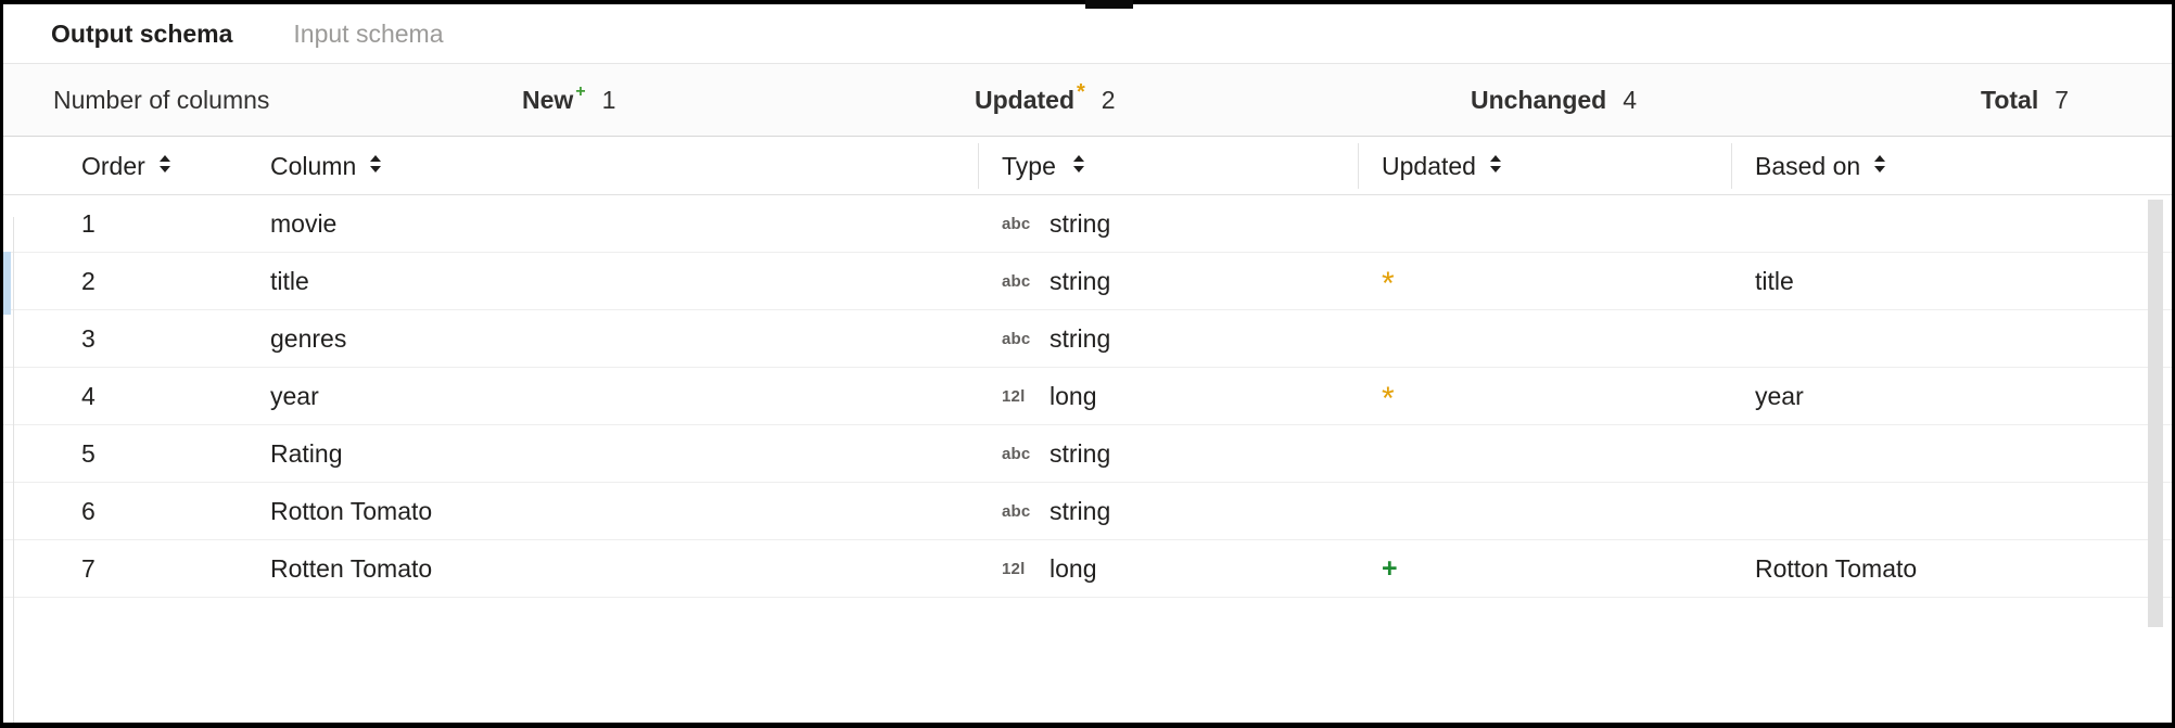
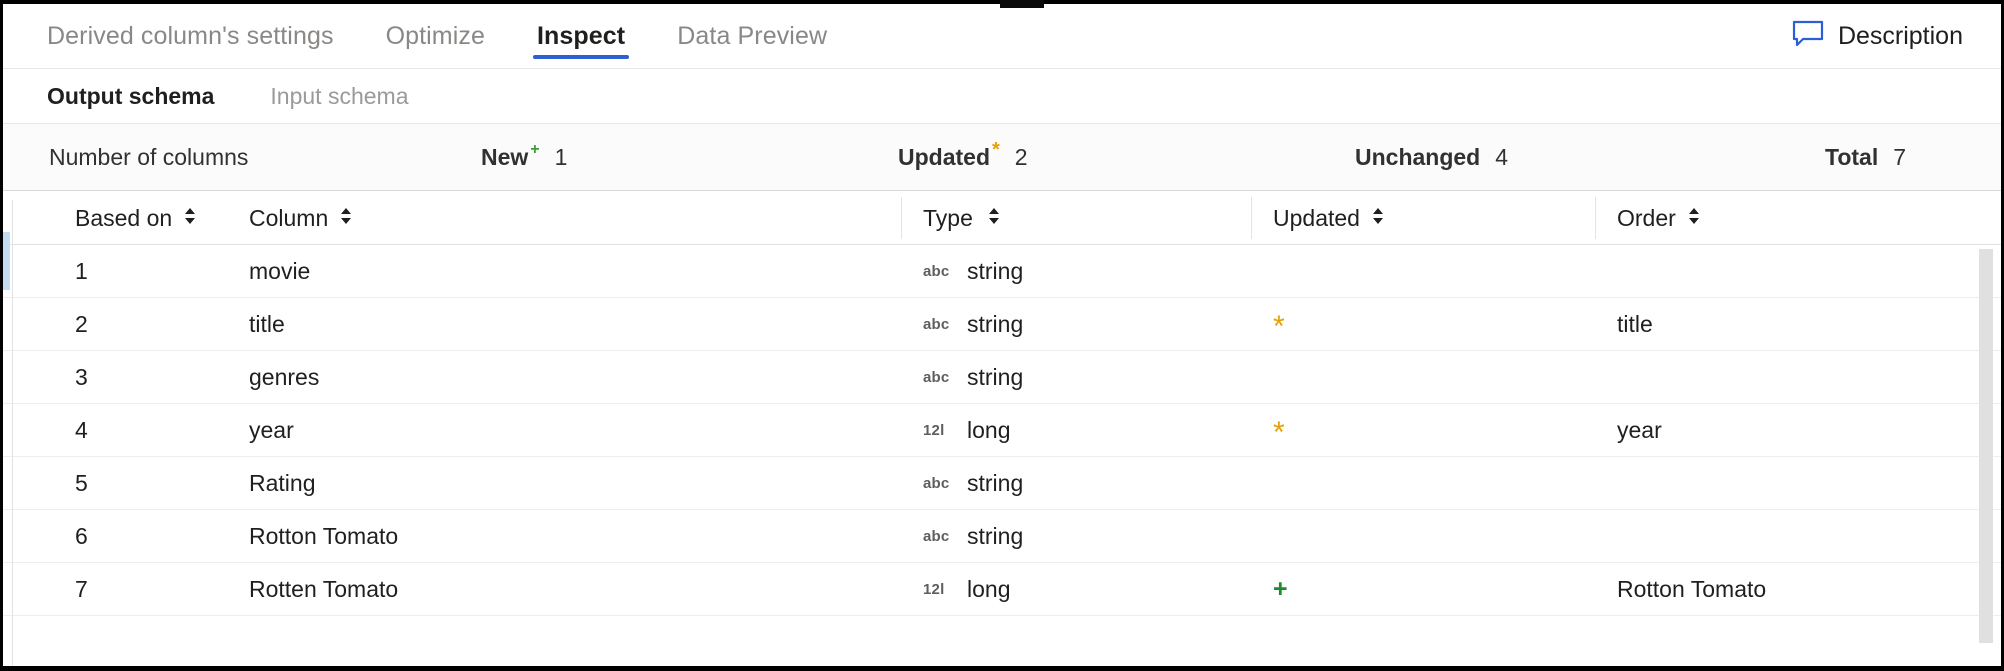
+ Derived column's settings
+ Optimize
+ Inspect
+ Data Preview
+ Description
  Output schema
  Input schema
  Number of columns
  New
  +
  1
  Updated
  *
  2
  Unchanged
  4
  Total
  7
- Order
+ Based on
  Column
  Type
  Updated
- Based on
+ Order
  1
  movie
  abc
  string
  2
  title
  abc
  string
  *
  title
  3
  genres
  abc
  string
  4
  year
  12l
  long
  *
  year
  5
  Rating
  abc
  string
  6
  Rotton Tomato
  abc
  string
  7
  Rotten Tomato
  12l
  long
  +
  Rotton Tomato
